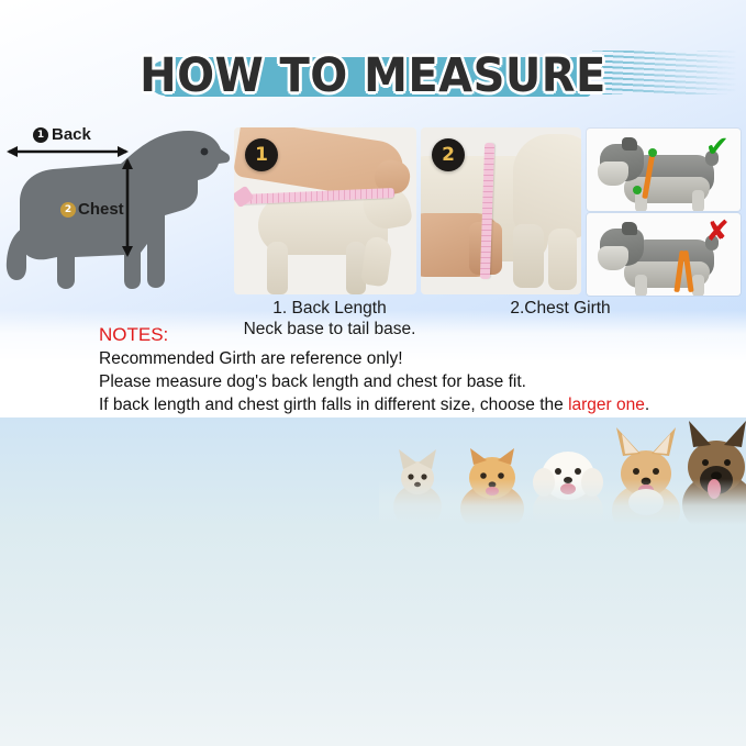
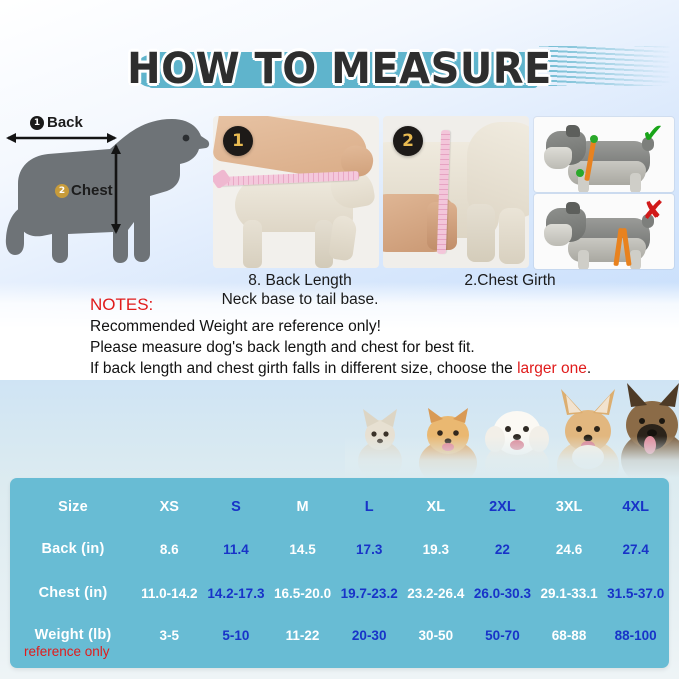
  HOW TO MEASURE
  1
  Back
  2
  Chest
  1
  2
  ✔
  ✘
- 1. Back Length
+ 8. Back Length
  Neck base to tail base.
  2.Chest Girth
  NOTES:
- Recommended Girth are reference only!
+ Recommended Weight are reference only!
- Please measure dog's back length and chest for base fit.
+ Please measure dog's back length and chest for best fit.
  If back length and chest girth falls in different size, choose the larger one.
+ Size
+ XS
+ S
+ M
+ L
+ XL
+ 2XL
+ 3XL
+ 4XL
+ Back (in)
+ 8.6
+ 11.4
+ 14.5
+ 17.3
+ 19.3
+ 22
+ 24.6
+ 27.4
+ Chest (in)
+ 11.0-14.2
+ 14.2-17.3
+ 16.5-20.0
+ 19.7-23.2
+ 23.2-26.4
+ 26.0-30.3
+ 29.1-33.1
+ 31.5-37.0
+ Weight (lb)
+ 3-5
+ 5-10
+ 11-22
+ 20-30
+ 30-50
+ 50-70
+ 68-88
+ 88-100
+ reference only
